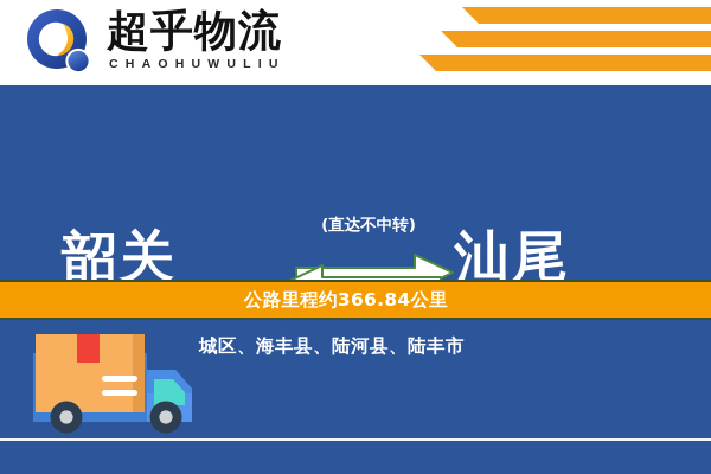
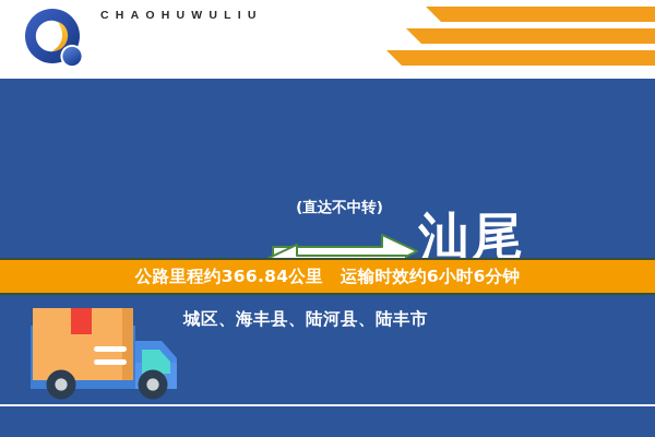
- 超乎物流
  CHAOHUWULIU
- 韶关
  汕尾
  (直达不中转)
  公路里程约366.84公里
+ 运输时效约6小时6分钟
  城区、海丰县、陆河县、陆丰市
